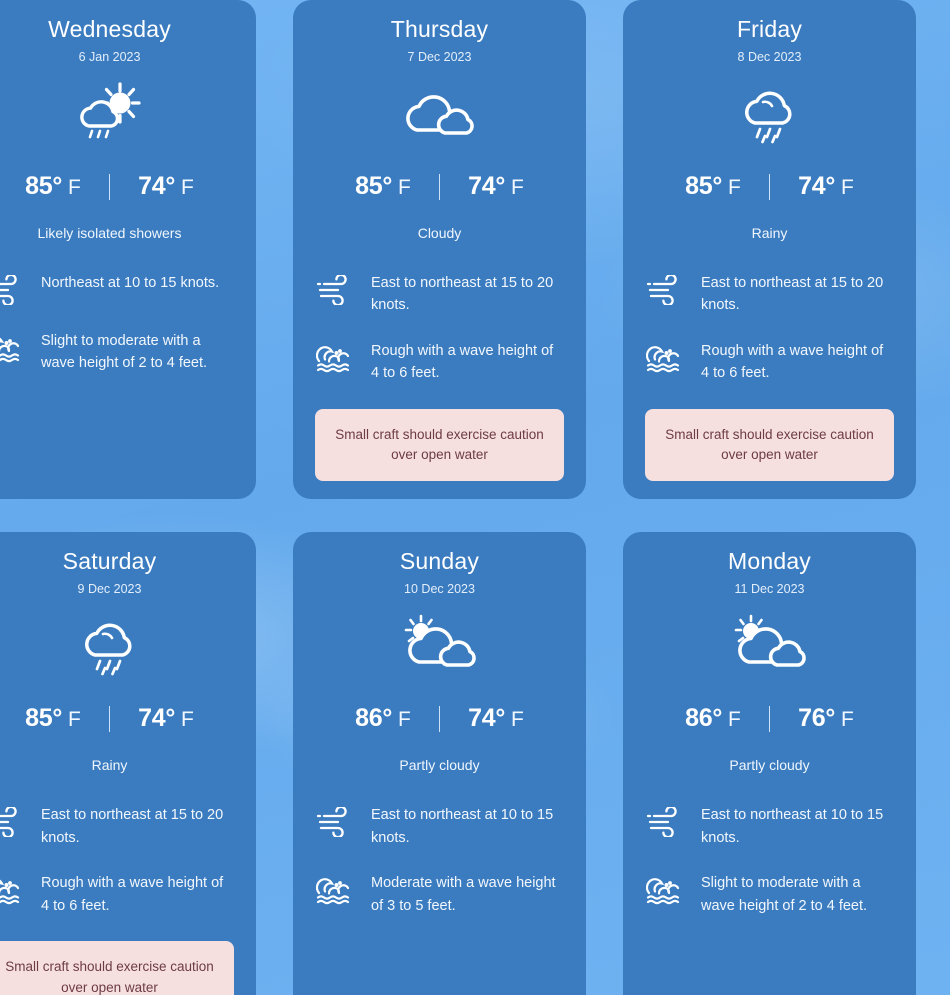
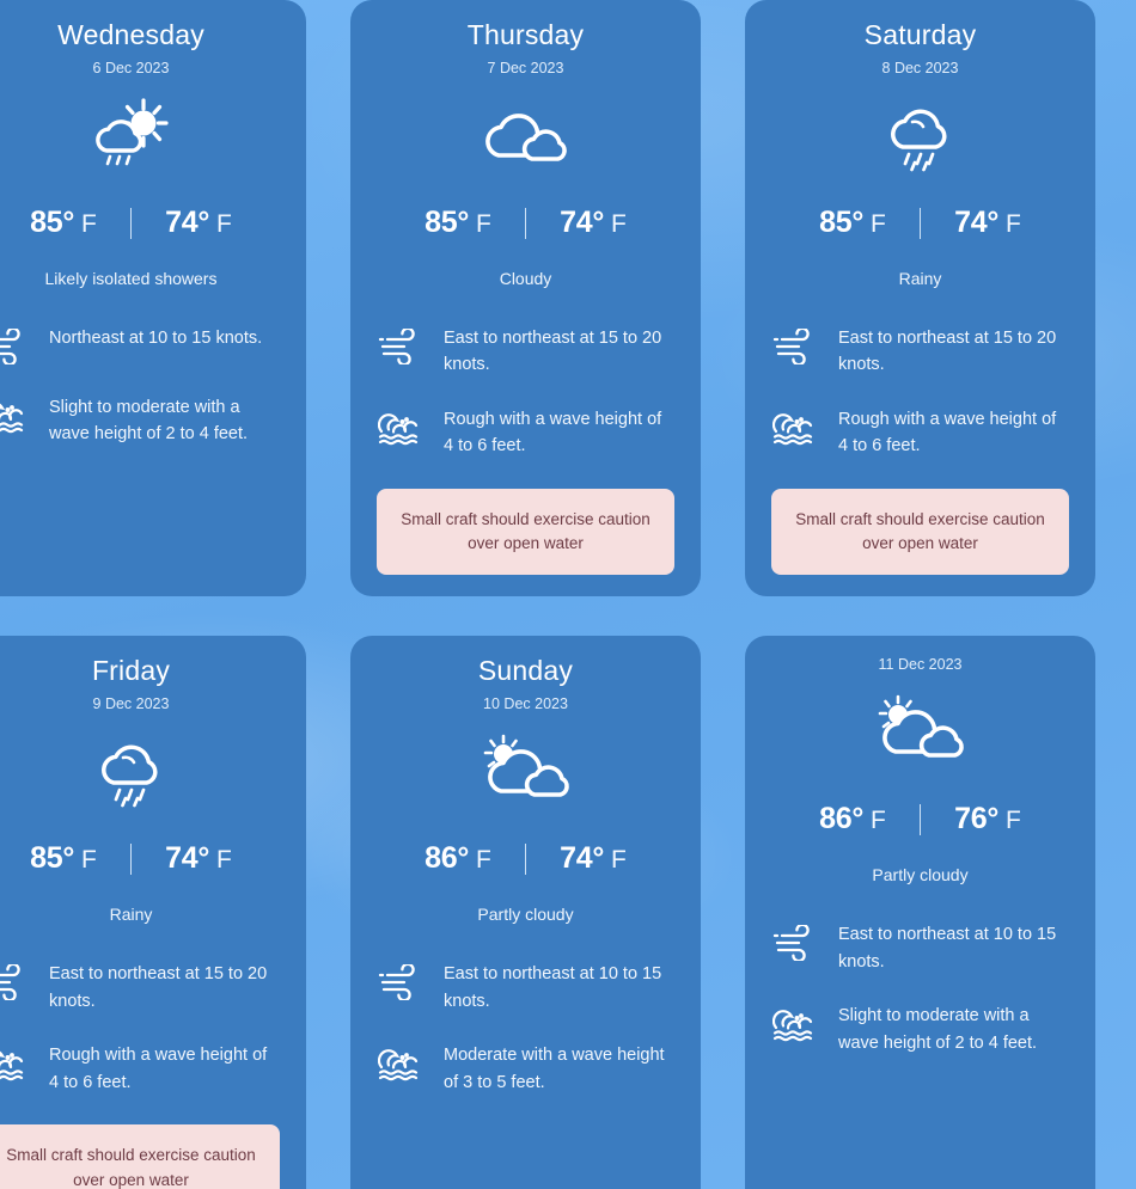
  Wednesday
- 6 Jan 2023
+ 6 Dec 2023
  85°
  F
  74°
  F
  Likely isolated showers
  Northeast at 10 to 15 knots.
  Slight to moderate with a wave height of 2 to 4 feet.
  Thursday
  7 Dec 2023
  85°
  F
  74°
  F
  Cloudy
  East to northeast at 15 to 20 knots.
  Rough with a wave height of 4 to 6 feet.
  Small craft should exercise caution over open water
- Friday
+ Saturday
  8 Dec 2023
  85°
  F
  74°
  F
  Rainy
  East to northeast at 15 to 20 knots.
  Rough with a wave height of 4 to 6 feet.
  Small craft should exercise caution over open water
- Saturday
+ Friday
  9 Dec 2023
  85°
  F
  74°
  F
  Rainy
  East to northeast at 15 to 20 knots.
  Rough with a wave height of 4 to 6 feet.
  Small craft should exercise caution over open water
  Sunday
  10 Dec 2023
  86°
  F
  74°
  F
  Partly cloudy
  East to northeast at 10 to 15 knots.
  Moderate with a wave height of 3 to 5 feet.
- Monday
  11 Dec 2023
  86°
  F
  76°
  F
  Partly cloudy
  East to northeast at 10 to 15 knots.
  Slight to moderate with a wave height of 2 to 4 feet.
